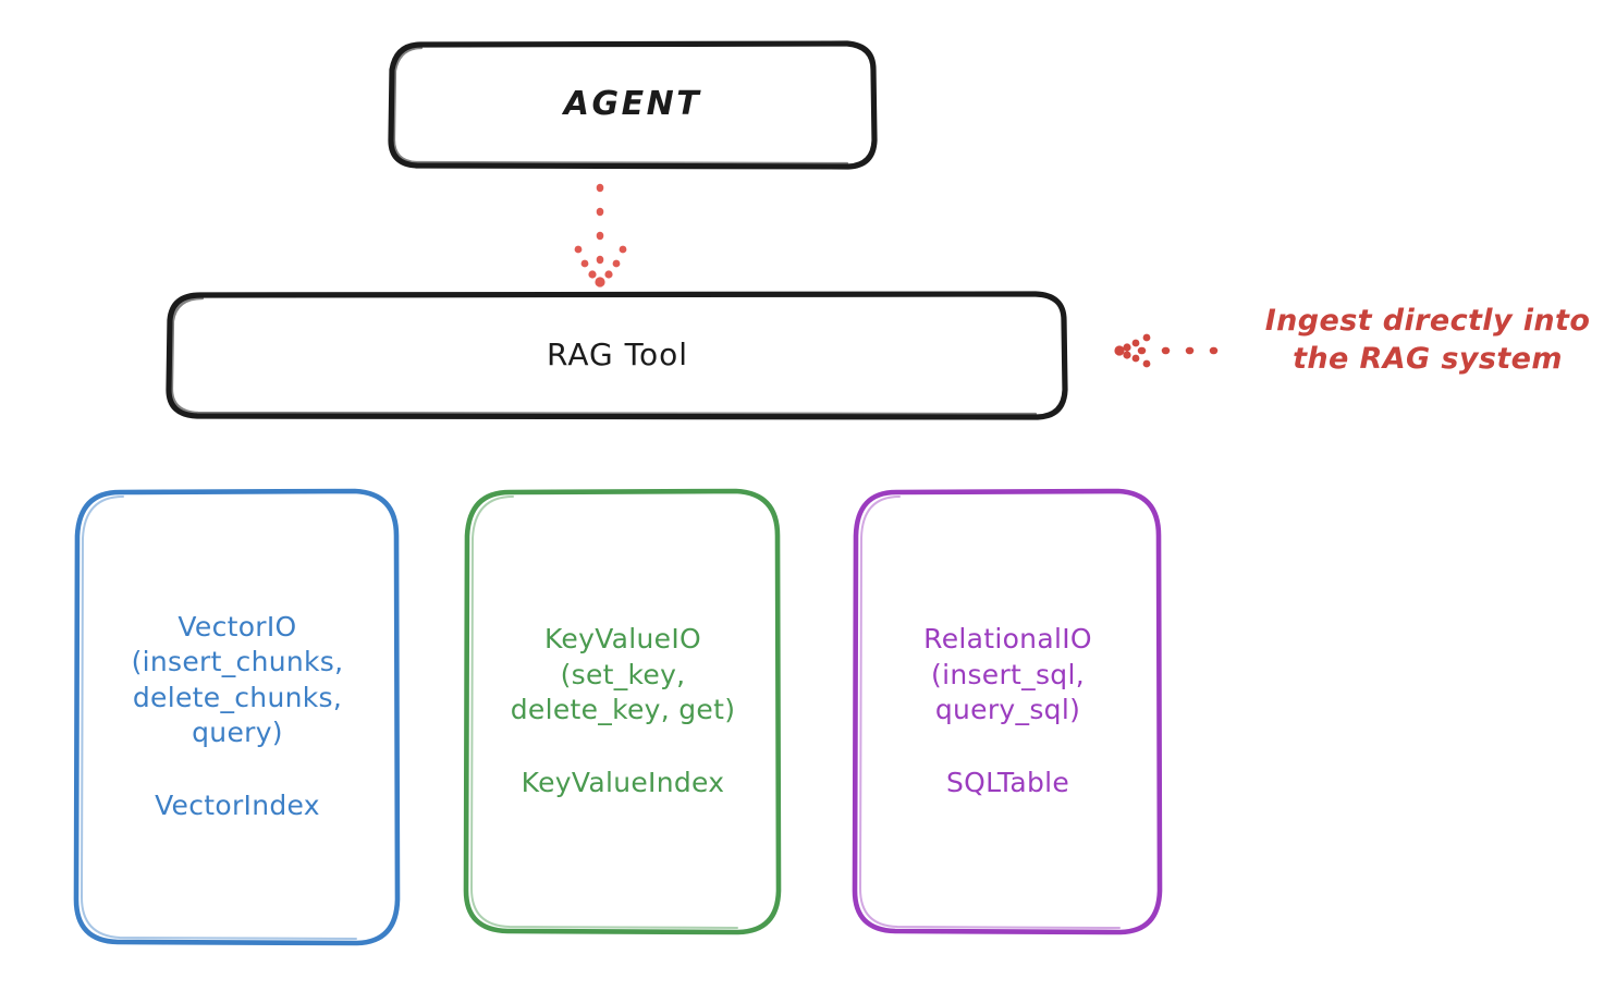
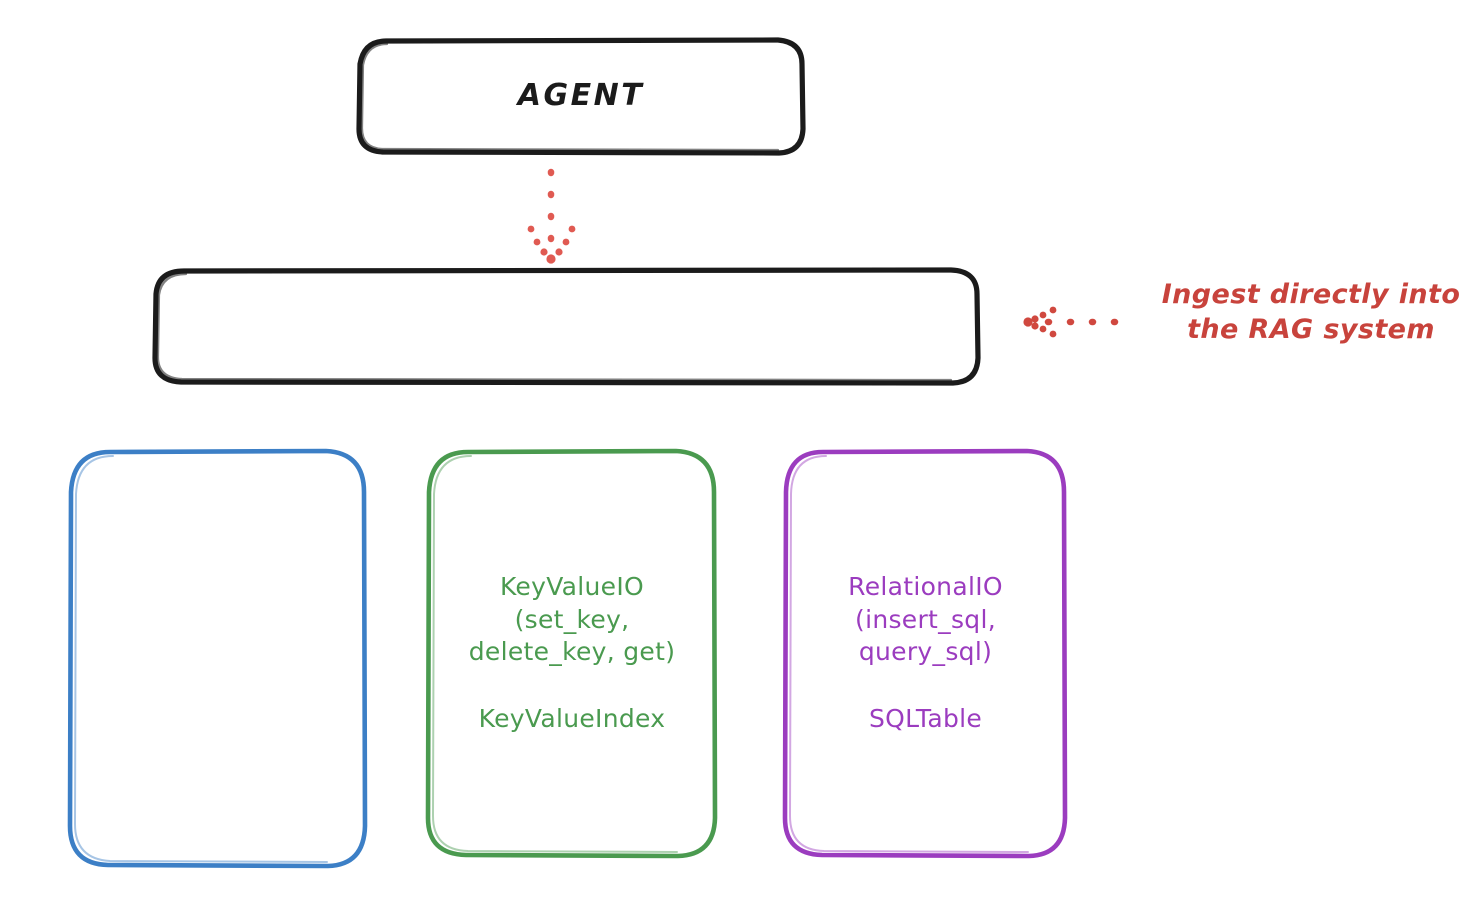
  AGENT
- RAG Tool
- VectorIO
- (insert_chunks,
- delete_chunks,
- query)
- VectorIndex
  KeyValueIO
  (set_key,
  delete_key, get)
  KeyValueIndex
  RelationalIO
  (insert_sql,
  query_sql)
  SQLTable
  Ingest directly into
  the RAG system
